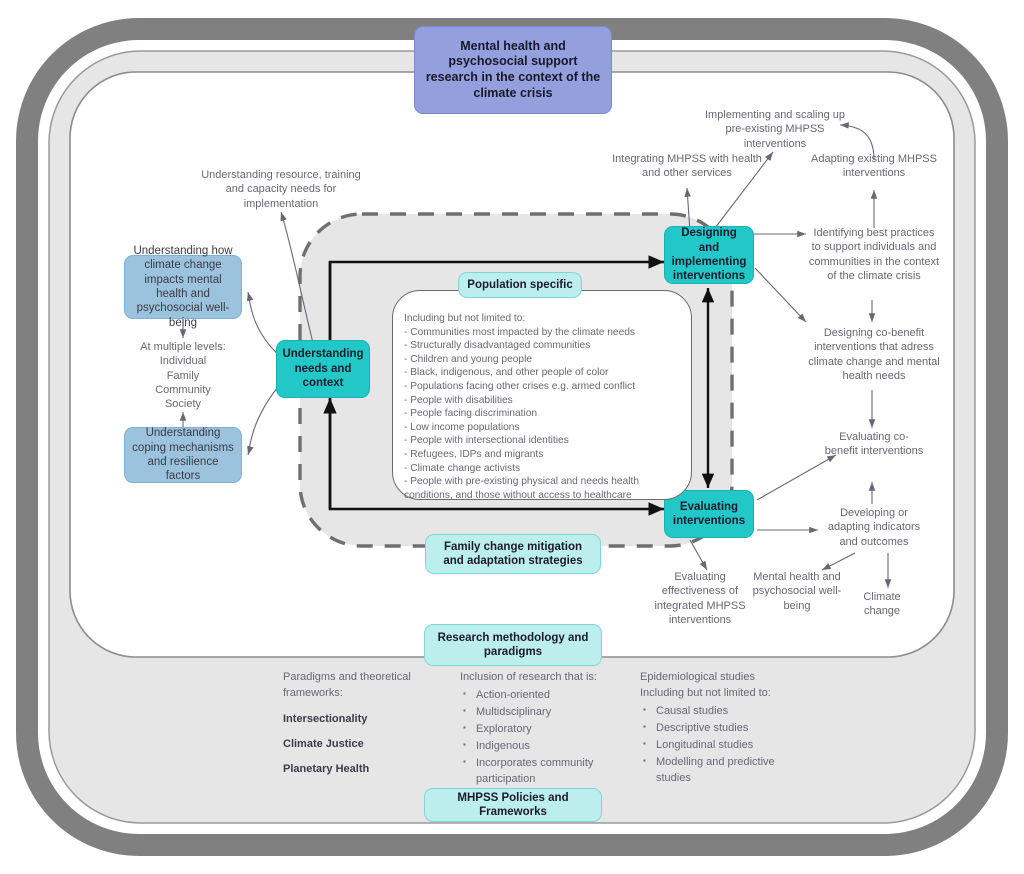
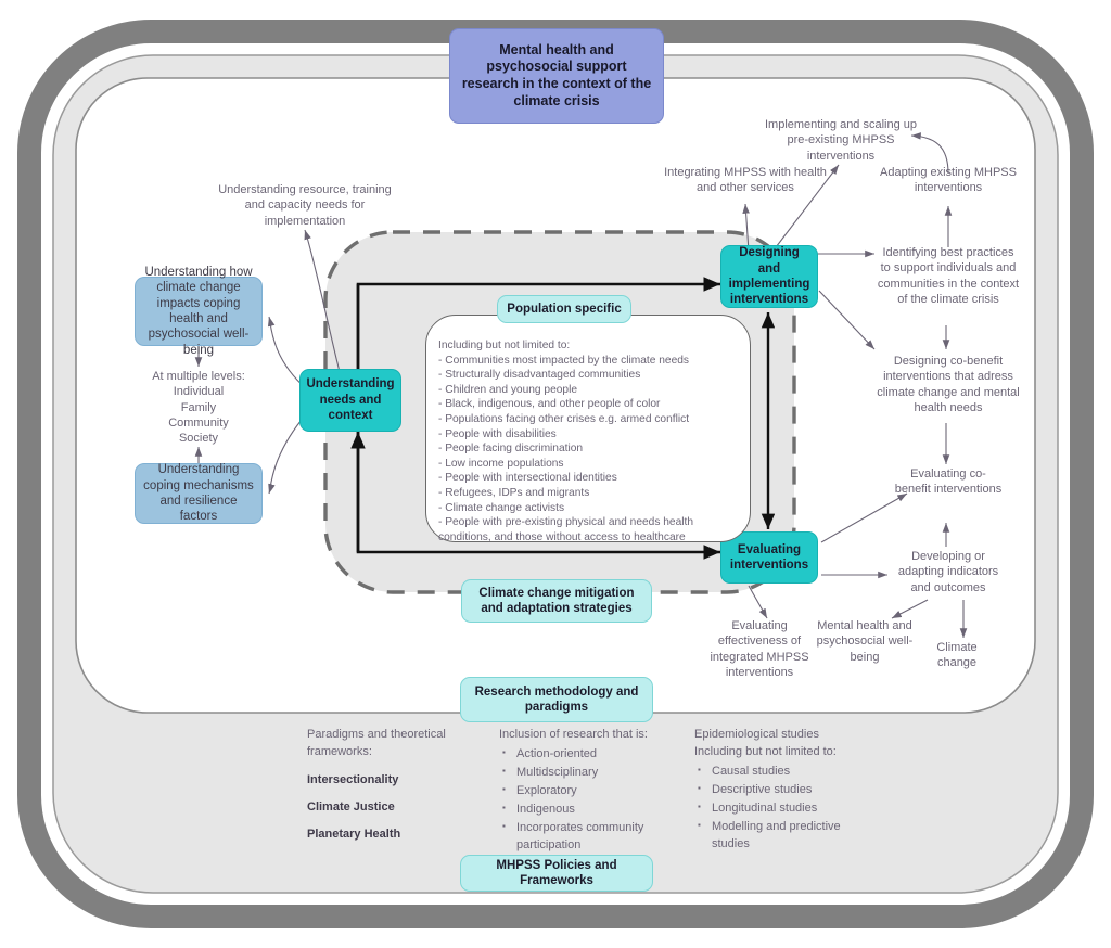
  Mental health and psychosocial support research in the context of the climate crisis
  Understanding needs and context
  Designing and implementing interventions
  Evaluating interventions
  Population specific
  Including but not limited to:
  - Communities most impacted by the climate needs
  - Structurally disadvantaged communities
  - Children and young people
  - Black, indigenous, and other people of color
  - Populations facing other crises e.g. armed conflict
  - People with disabilities
  - People facing discrimination
  - Low income populations
  - People with intersectional identities
  - Refugees, IDPs and migrants
  - Climate change activists
  - People with pre-existing physical and needs health
  conditions, and those without access to healthcare
- Family change mitigation and adaptation strategies
+ Climate change mitigation and adaptation strategies
  Understanding resource, training and capacity needs for implementation
- Understanding how climate change impacts mental health and psychosocial well-being
+ Understanding how climate change impacts coping health and psychosocial well-being
  At multiple levels:
  Individual
  Family
  Community
  Society
  Understanding coping mechanisms and resilience factors
  Integrating MHPSS with health and other services
  Implementing and scaling up pre-existing MHPSS interventions
  Adapting existing MHPSS interventions
  Identifying best practices to support individuals and communities in the context of the climate crisis
  Designing co-benefit interventions that adress climate change and mental health needs
  Evaluating co-benefit interventions
  Developing or adapting indicators and outcomes
  Mental health and psychosocial well-being
  Climate change
  Evaluating effectiveness of integrated MHPSS interventions
  Research methodology and paradigms
  Paradigms and theoretical frameworks:
  Intersectionality
  Climate Justice
  Planetary Health
  Inclusion of research that is:
  Action-oriented
  Multidsciplinary
  Exploratory
  Indigenous
  Incorporates community participation
  Epidemiological studies
  Including but not limited to:
  Causal studies
  Descriptive studies
  Longitudinal studies
  Modelling and predictive studies
  MHPSS Policies and Frameworks
